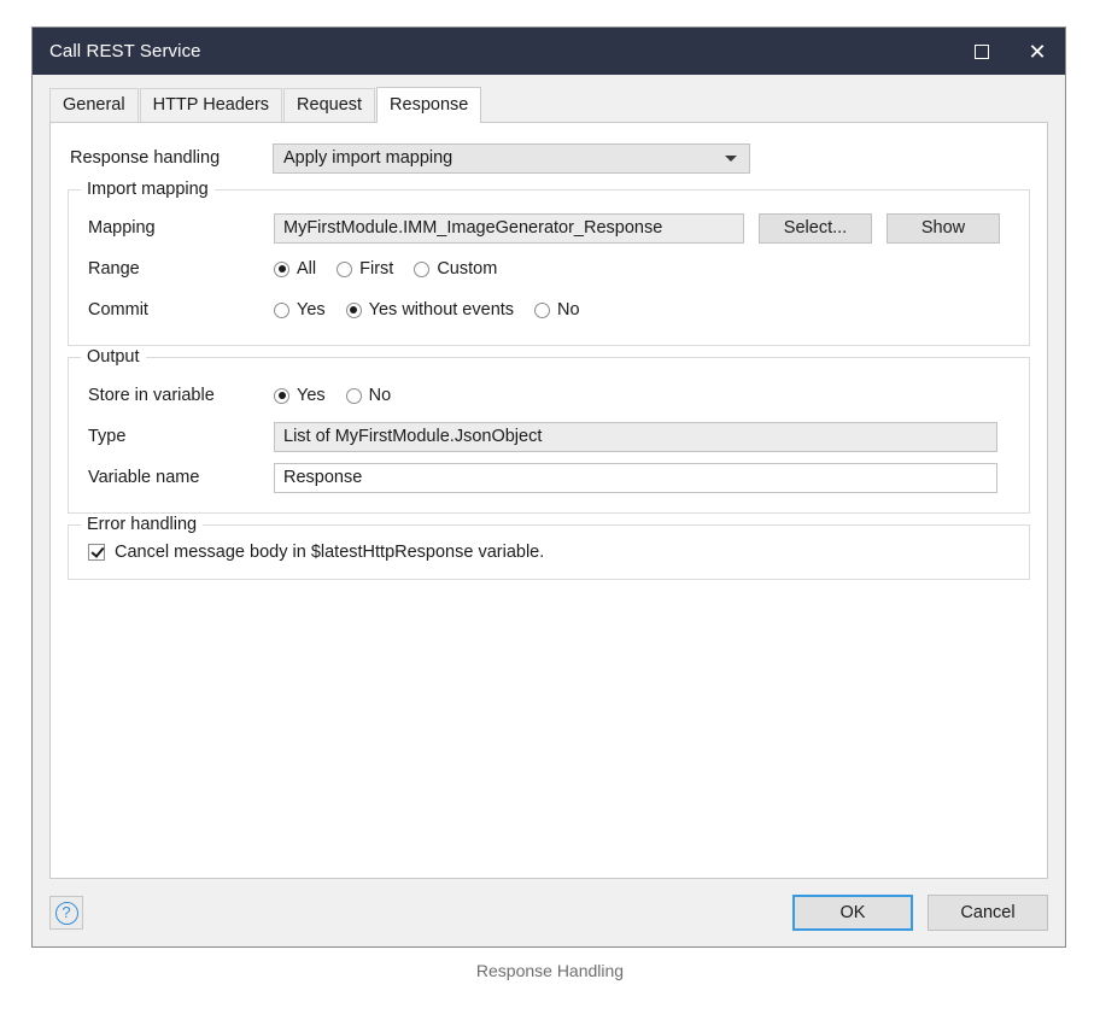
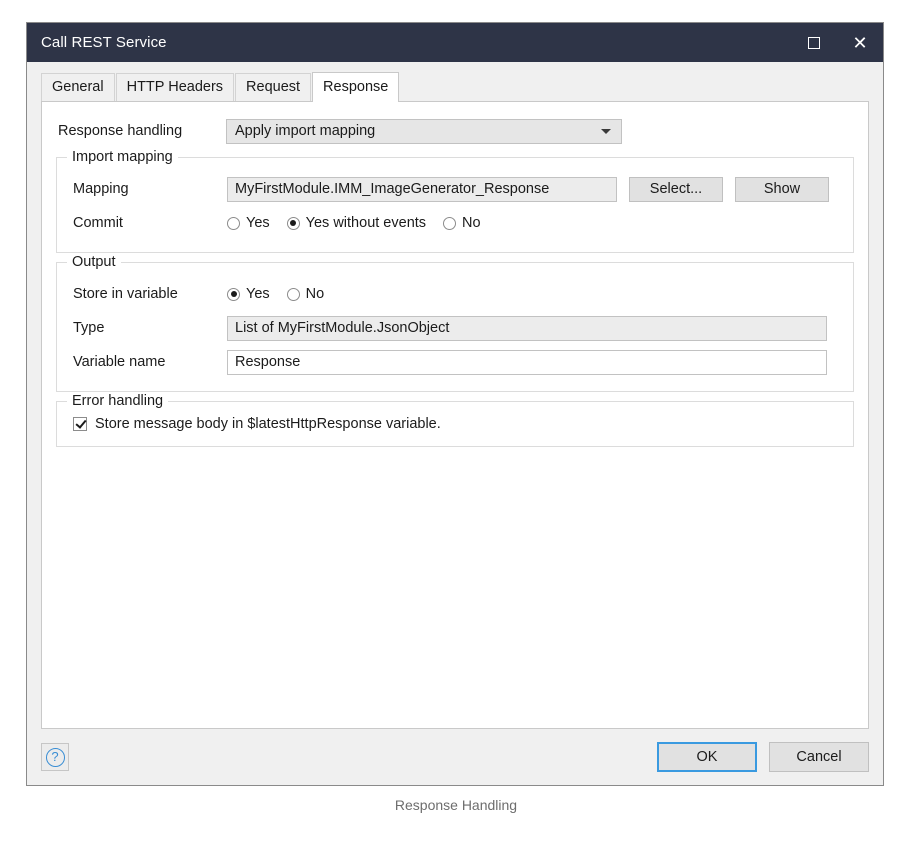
  Call REST Service
  ✕
  General
  HTTP Headers
  Request
  Response
  Response handling
  Apply import mapping
  Import mapping
  Mapping
  MyFirstModule.IMM_ImageGenerator_Response
  Select...
  Show
- Range
- All
- First
- Custom
  Commit
  Yes
  Yes without events
  No
  Output
  Store in variable
  Yes
  No
  Type
  List of MyFirstModule.JsonObject
  Variable name
  Response
  Error handling
- Cancel message body in $latestHttpResponse variable.
+ Store message body in $latestHttpResponse variable.
  ?
  OK
  Cancel
  Response Handling
